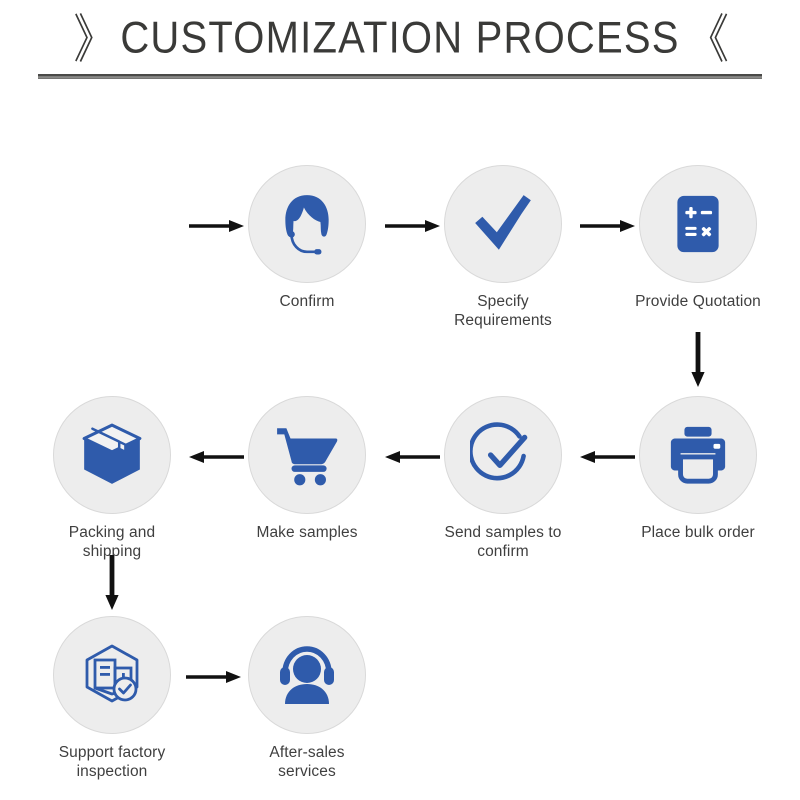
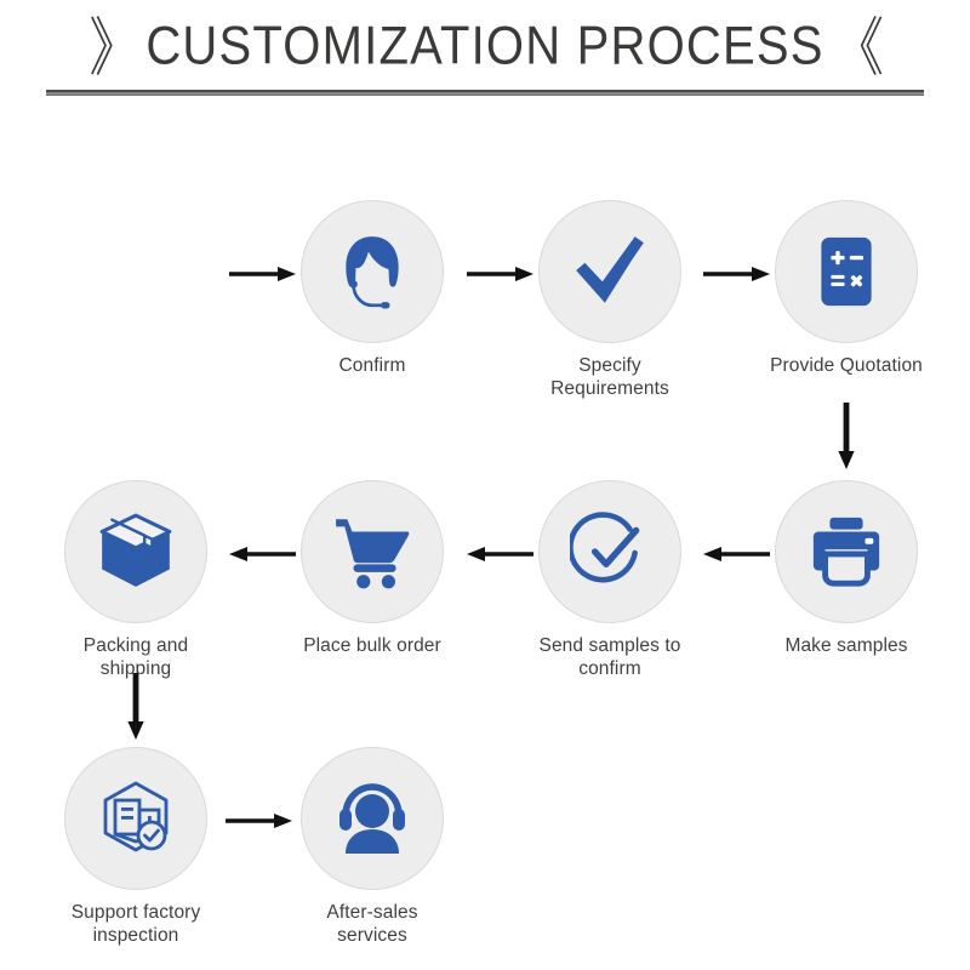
  》
  CUSTOMIZATION PROCESS
  《
  Confirm
  Specify Requirements
  Provide Quotation
  Packing and shipping
- Make samples
+ Place bulk order
  Send samples to confirm
- Place bulk order
+ Make samples
  Support factory
  inspection
  After-sales services
